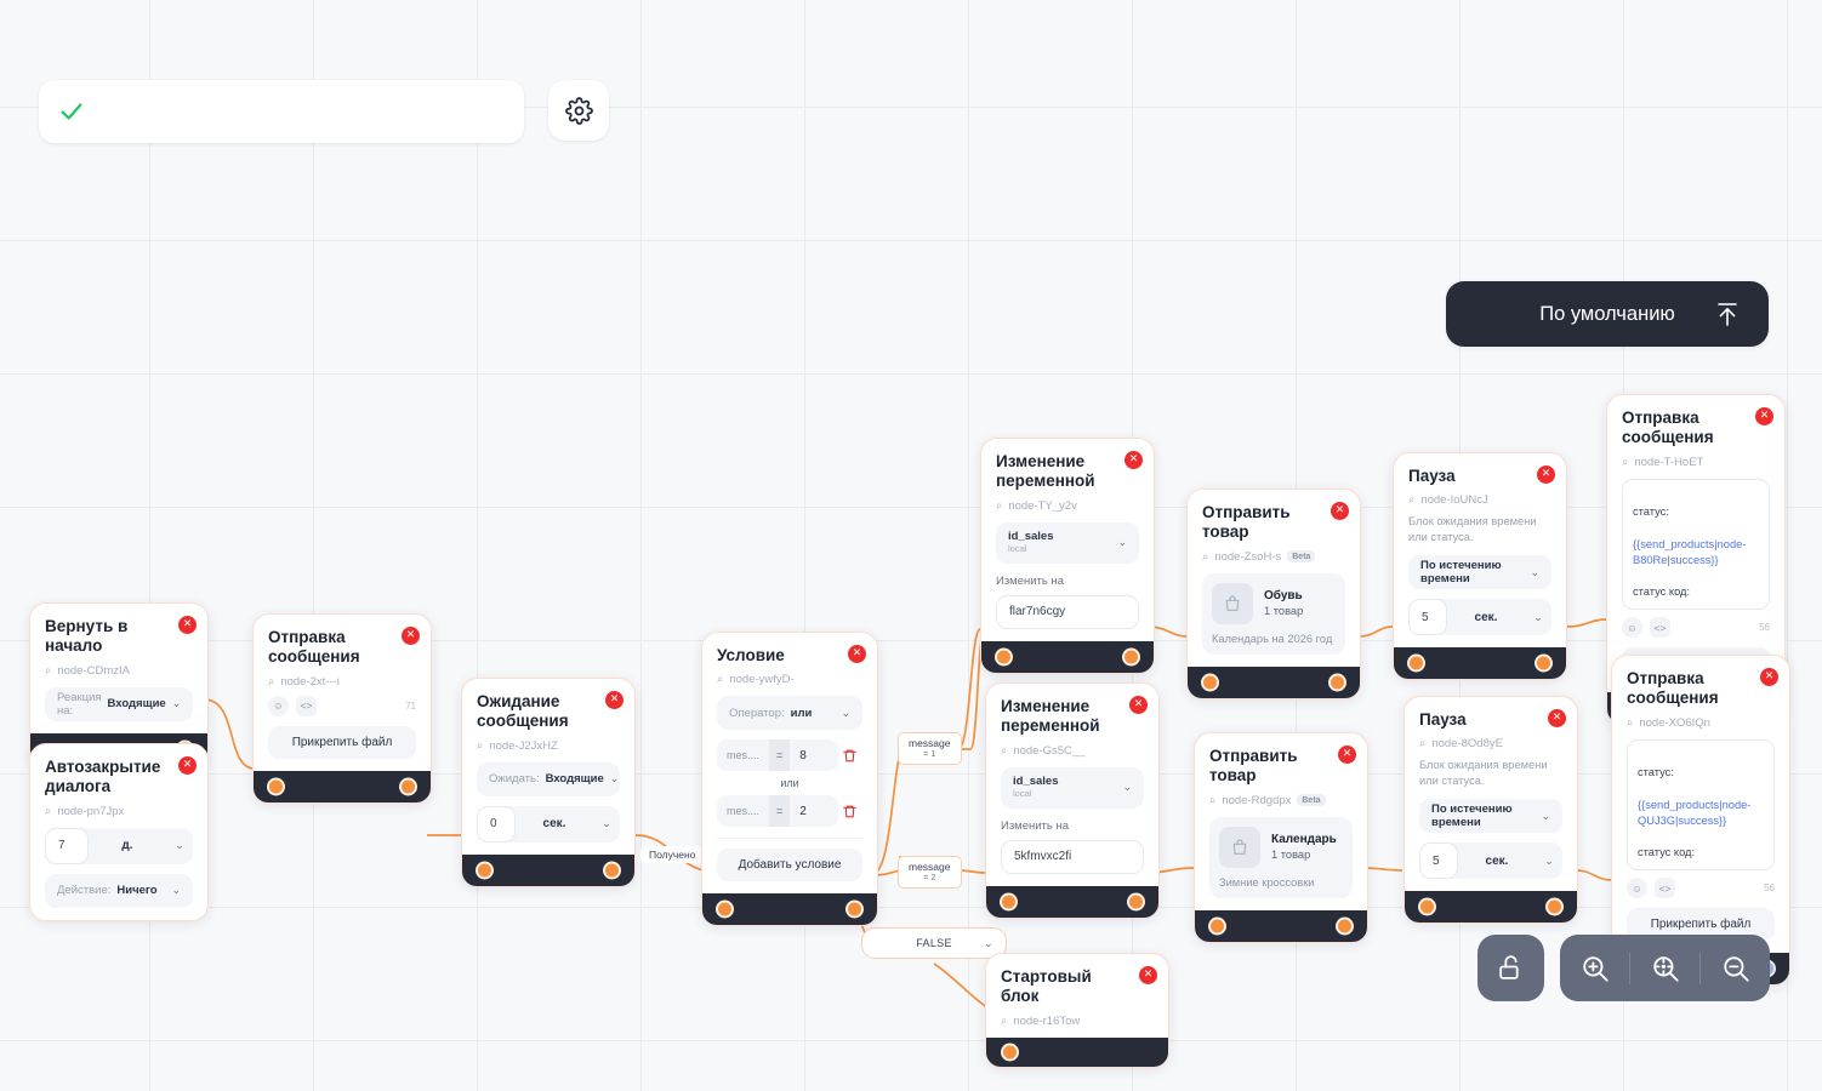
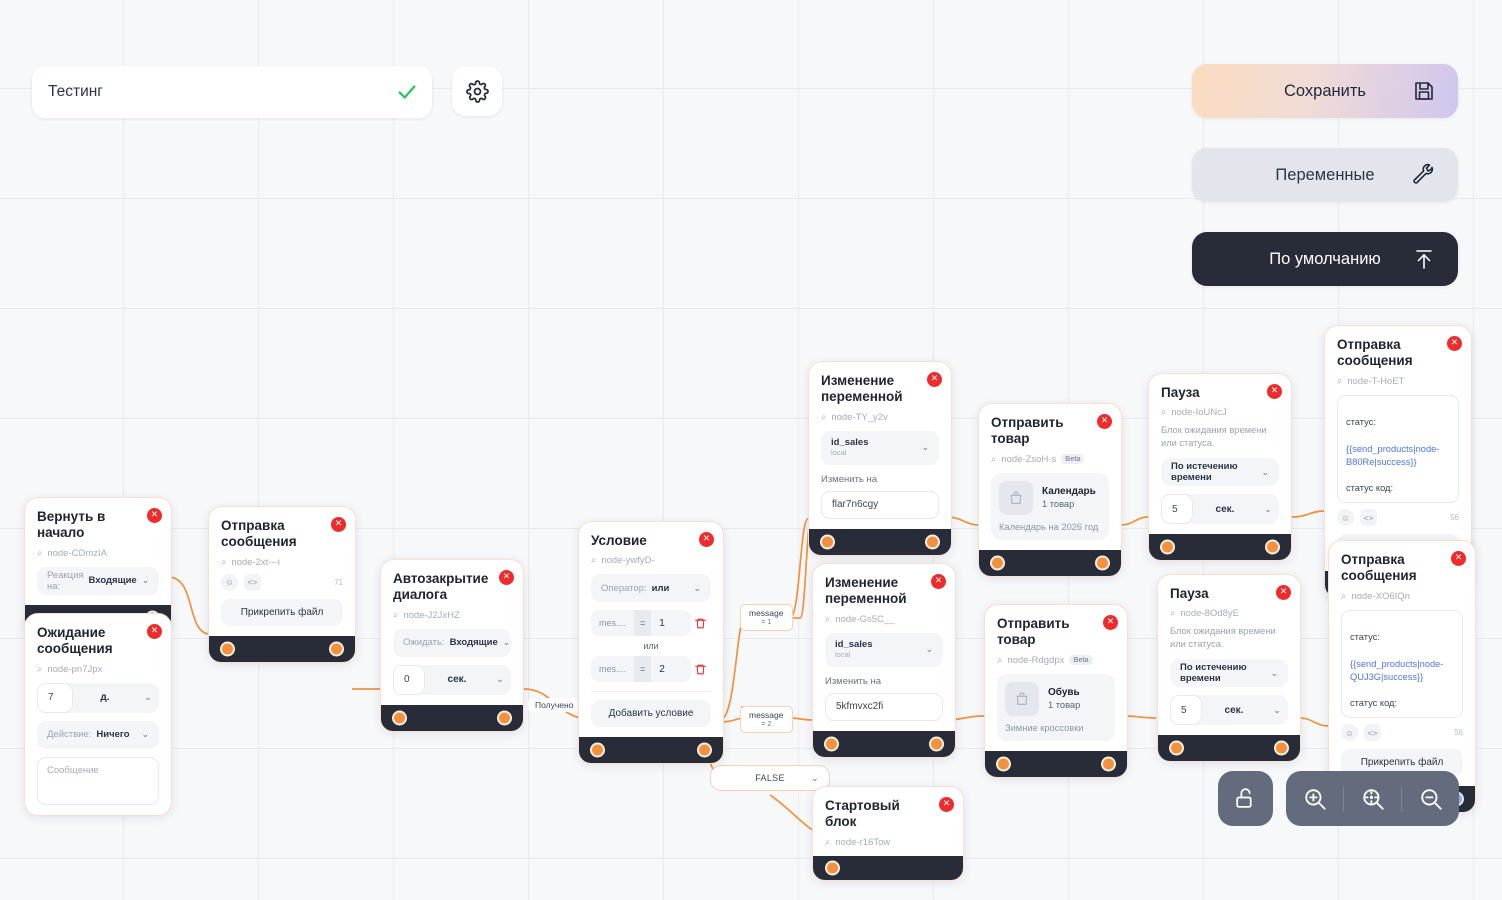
  Получено
  message
  message
  FALSE
  ⌄
+ Тестинг
+ Сохранить
+ Переменные
  По умолчанию
  Вернуть в начало
  ⌕
  node-CDmzIA
  Реакция на:
  Входящие
  ⌄
  ✕
- Автозакрытие диалога
+ Ожидание сообщения
  ⌕
  node-pn7Jpx
  7
  д.
  ⌄
  Действие:
  Ничего
  ⌄
+ Сообщение
  ✕
  Отправка сообщения
  ⌕
  node-2xt---i
  ☺
  <>
  71
  Прикрепить файл
  ✕
- Ожидание сообщения
+ Автозакрытие диалога
  ⌕
  node-J2JxHZ
  Ожидать:
  Входящие
  ⌄
  0
  сек.
  ⌄
  ✕
  Условие
  ⌕
  node-ywfyD-
  Оператор:
  или
  ⌄
  mes....
  =
- 8
+ 1
  или
  mes....
  =
  2
  Добавить условие
  ✕
  Изменение переменной
  ⌕
  node-TY_y2v
  id_sales
  local
  ⌄
  Изменить на
  flar7n6cgy
  ✕
  Отправить товар
  ⌕
  node-ZsoH-s
- Обувь
+ Календарь
  1 товар
  Календарь на 2026 год
  ✕
  Пауза
  ⌕
  node-IoUNcJ
  Блок ожидания времени или статуса.
  По истечению времени
  ⌄
  5
  сек.
  ⌄
  ✕
  Отправка сообщения
  ⌕
  node-T-HoET
  статус:
  {{send_products|node-B80Re|success}}
  статус код:
  ☺
  <>
  56
  ✕
  Изменение переменной
  ⌕
  node-Gs5C__
  id_sales
  local
  ⌄
  Изменить на
  5kfmvxc2fi
  ✕
  Отправить товар
  ⌕
  node-Rdgdpx
- Календарь
+ Обувь
  1 товар
  Зимние кроссовки
  ✕
  Пауза
  ⌕
  node-8Od8yE
  Блок ожидания времени или статуса.
  По истечению времени
  ⌄
  5
  сек.
  ⌄
  ✕
  Отправка сообщения
  ⌕
  node-XO6IQn
  статус:
  {{send_products|node-QUJ3G|success}}
  статус код:
  ☺
  <>
  56
  Прикрепить файл
  ✕
  Стартовый блок
  ⌕
  node-r16Tow
  ✕
